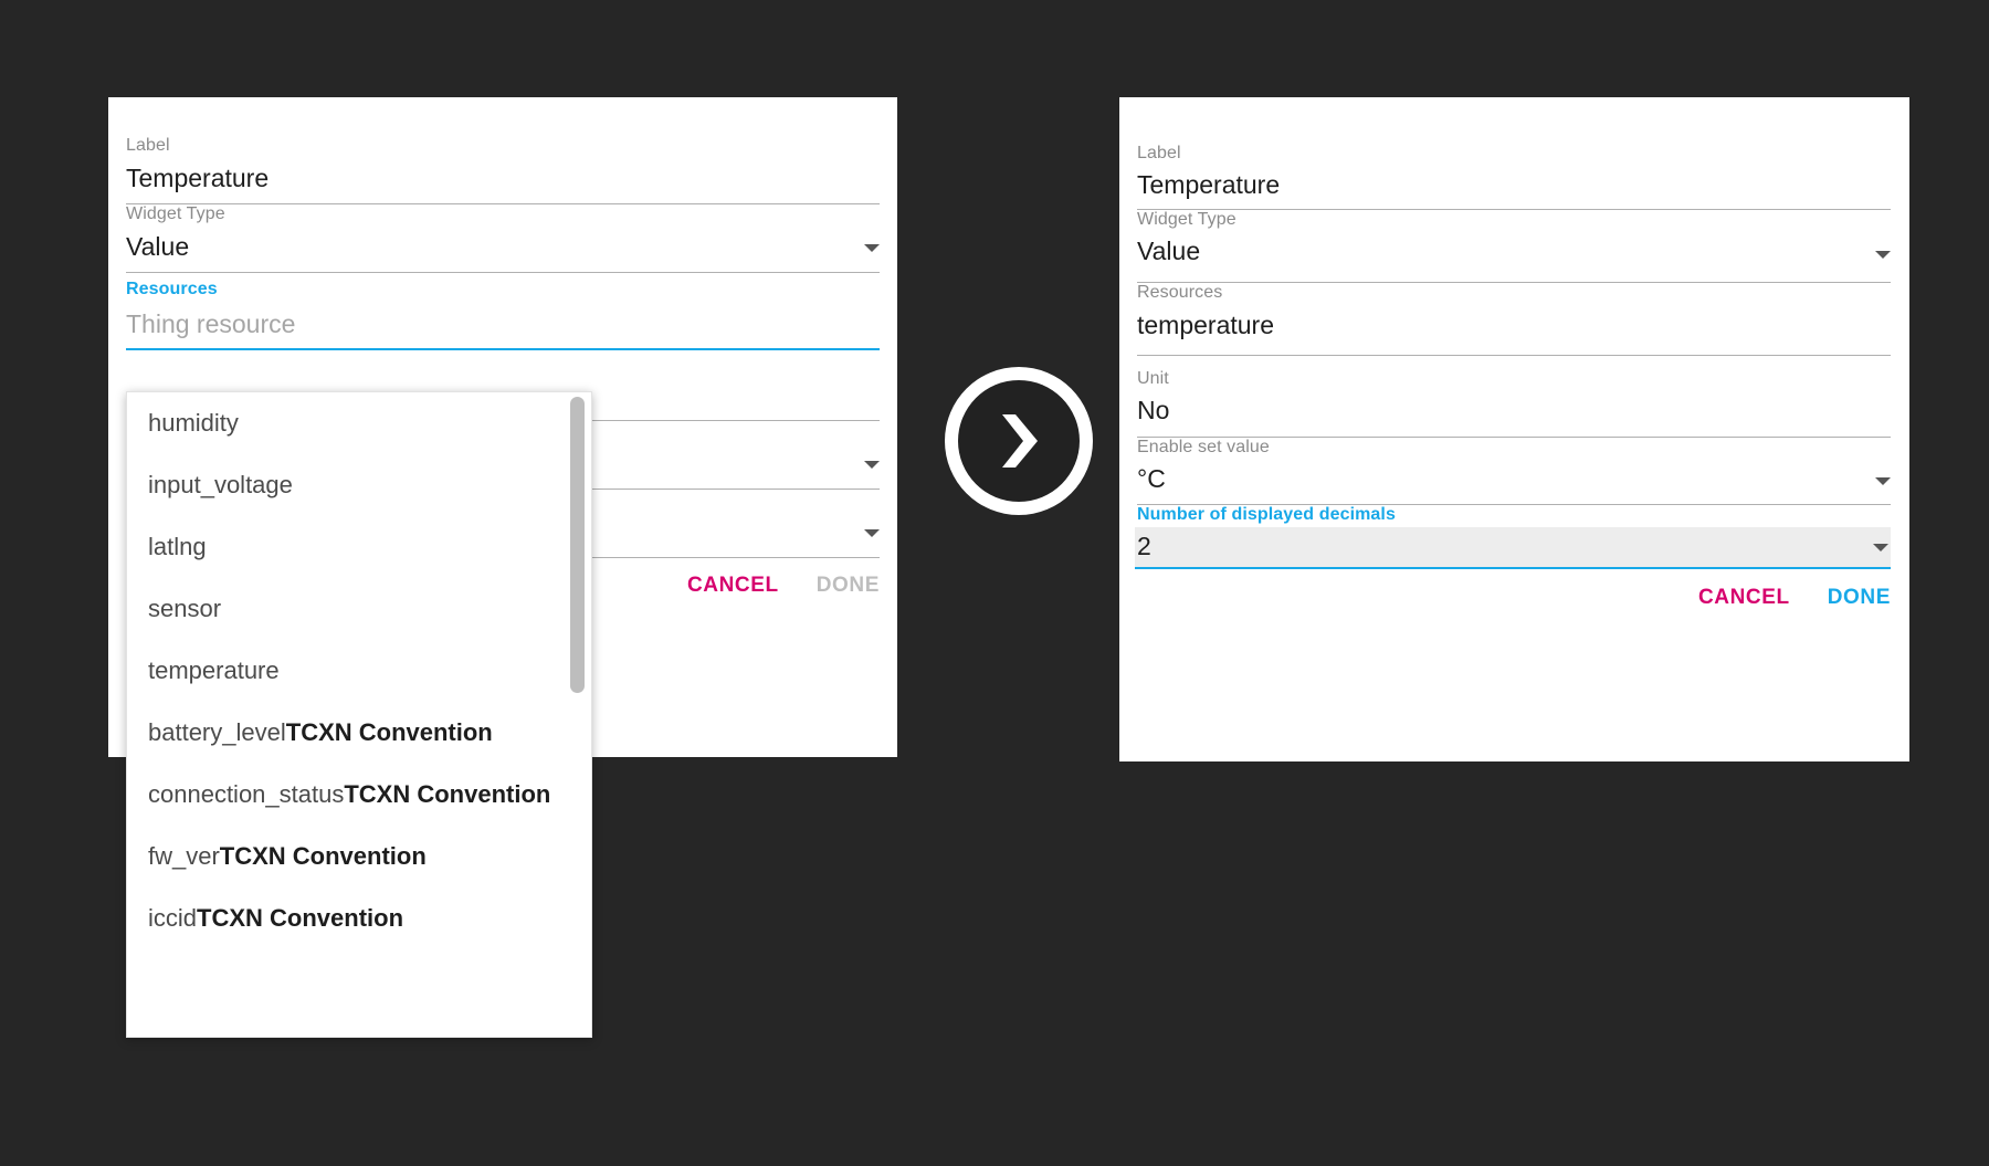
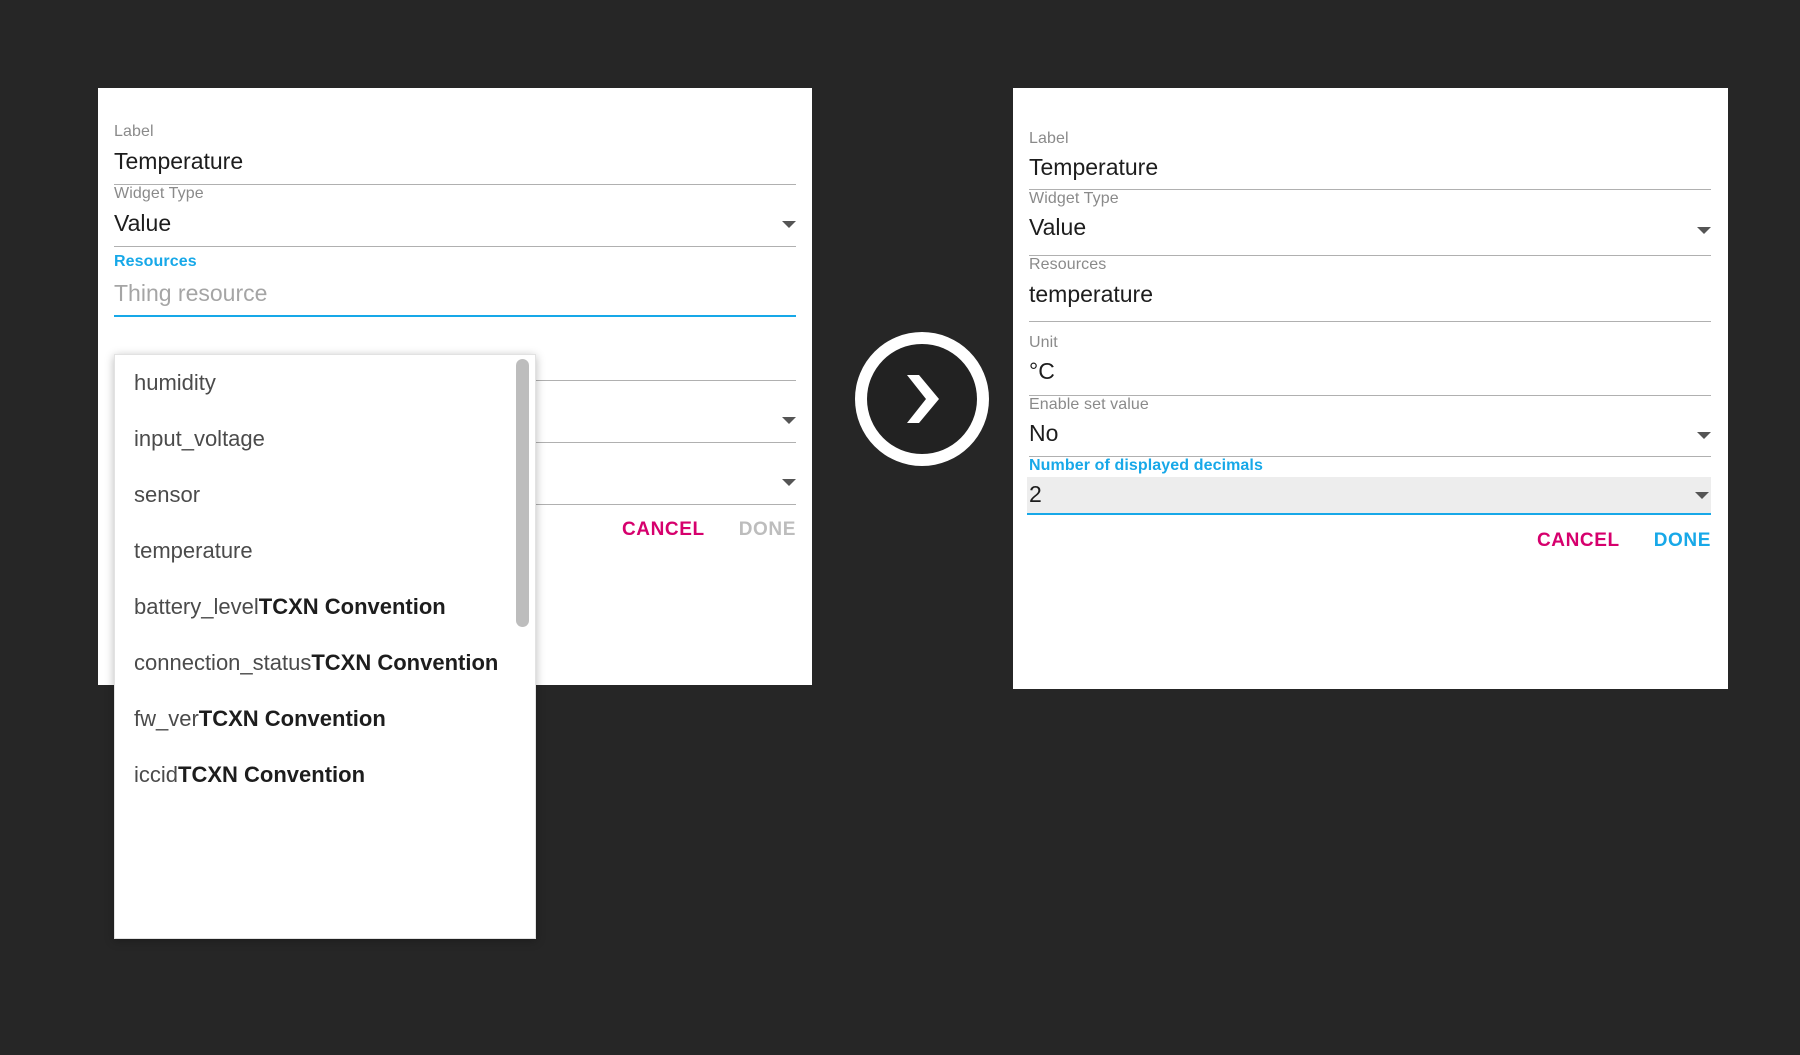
  Label
  Temperature
  Widget Type
  Value
  Resources
  Thing resource
  CANCEL
  DONE
  humidity
  input_voltage
- latlng
  sensor
  temperature
  battery_levelTCXN Convention
  connection_statusTCXN Convention
  fw_verTCXN Convention
  iccidTCXN Convention
  Label
  Temperature
  Widget Type
  Value
  Resources
  temperature
  Unit
- No
+ °C
  Enable set value
- °C
+ No
  Number of displayed decimals
  2
  CANCEL
  DONE
